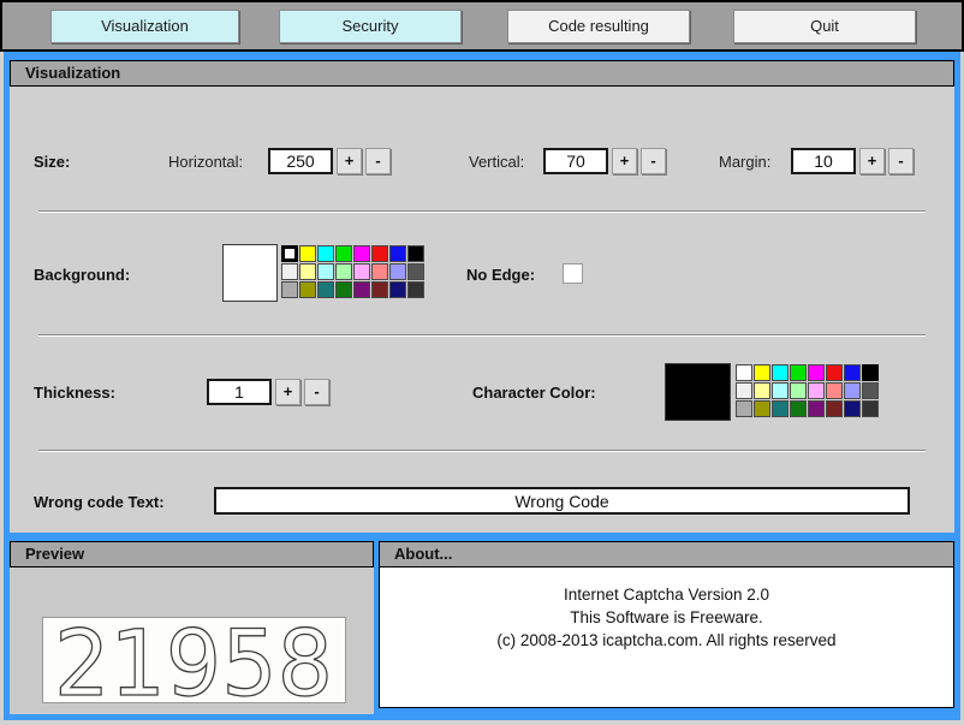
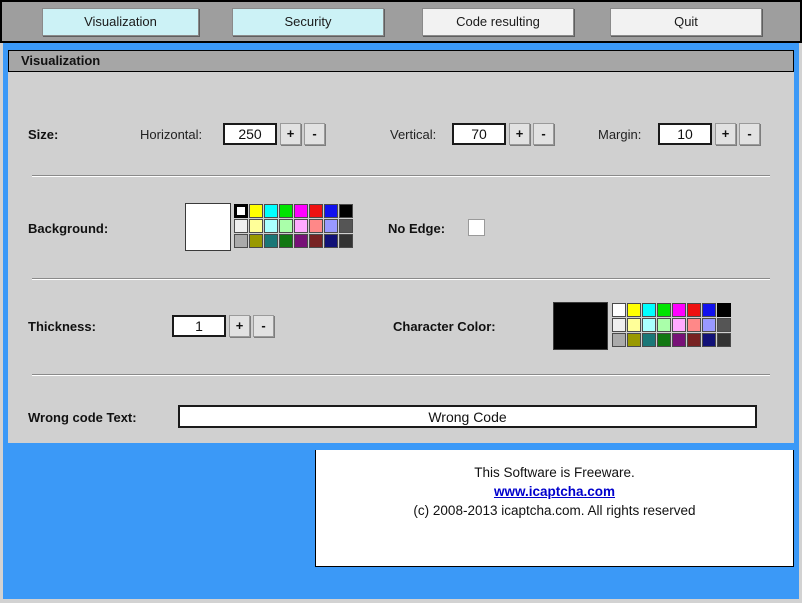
  Visualization
  Security
  Code resulting
  Quit
  Visualization
  Size:
  Horizontal:
  250
  +
  -
  Vertical:
  70
  +
  -
  Margin:
  10
  +
  -
  Background:
  No Edge:
  Thickness:
  1
  +
  -
  Character Color:
  Wrong code Text:
  Wrong Code
- Preview
- 21958
- About...
- Internet Captcha Version 2.0
  This Software is Freeware.
+ www.icaptcha.com
  (c) 2008-2013 icaptcha.com. All rights reserved
